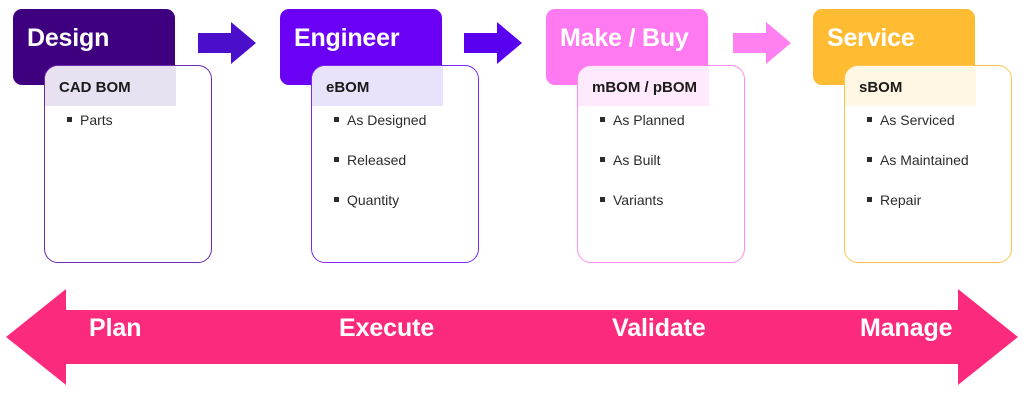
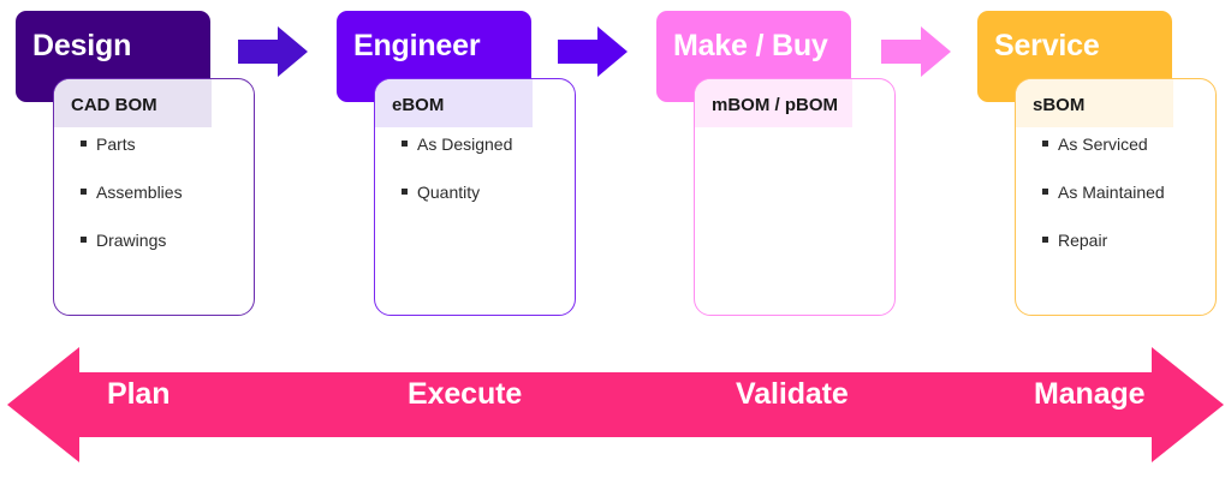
  Design
  CAD BOM
  Parts
+ Assemblies
+ Drawings
  Engineer
  eBOM
  As Designed
- Released
  Quantity
  Make / Buy
  mBOM / pBOM
- As Planned
- As Built
- Variants
  Service
  sBOM
  As Serviced
  As Maintained
  Repair
  Plan
  Execute
  Validate
  Manage
